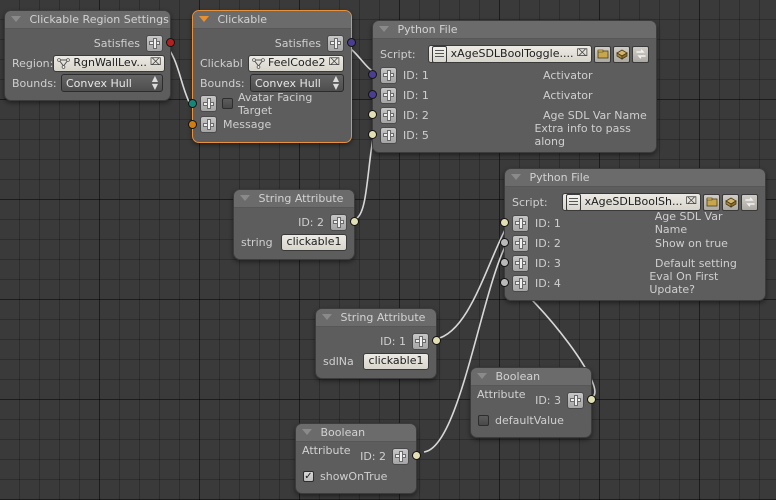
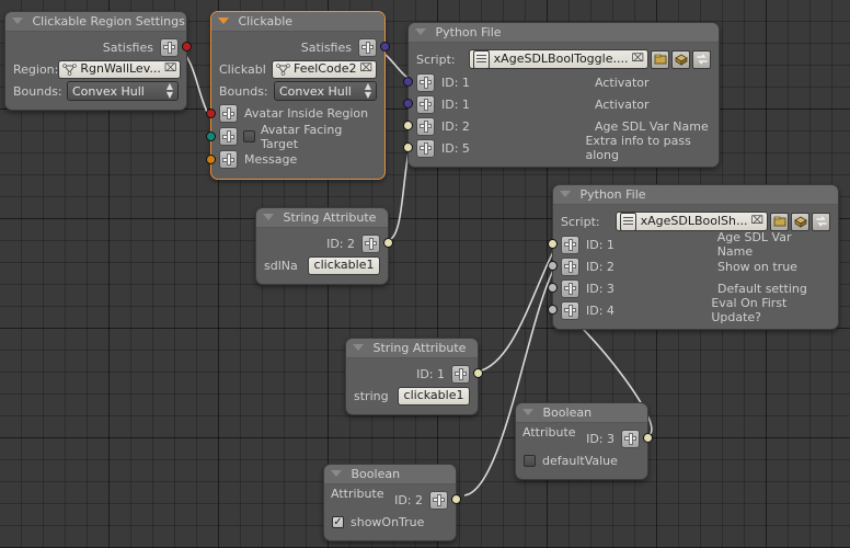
  Clickable Region Settings
  Satisfies
  Region:
  RgnWallLev...
  ⌧
  Bounds:
  Convex Hull
  ▲
  ▼
  Clickable
  Satisfies
  Clickabl
  FeelCode2
  ⌧
  Bounds:
  Convex Hull
  ▲
  ▼
+ Avatar Inside Region
  Avatar Facing Target
  Message
  Python File
  Script:
  xAgeSDLBoolToggle....
  ⌧
  ID: 1
  Activator
  ID: 1
  Activator
  ID: 2
  Age SDL Var Name
  ID: 5
  Extra info to pass along
  Python File
  Script:
  xAgeSDLBoolSh...
  ⌧
  ID: 1
  Age SDL Var Name
  ID: 2
  Show on true
  ID: 3
  Default setting
  ID: 4
  Eval On First Update?
  String Attribute
  ID: 2
- string
+ sdlNa
  clickable1
  String Attribute
  ID: 1
- sdlNa
+ string
  clickable1
  Boolean Attribute
  ID: 3
  defaultValue
  Boolean Attribute
  ID: 2
  ✓
  showOnTrue
